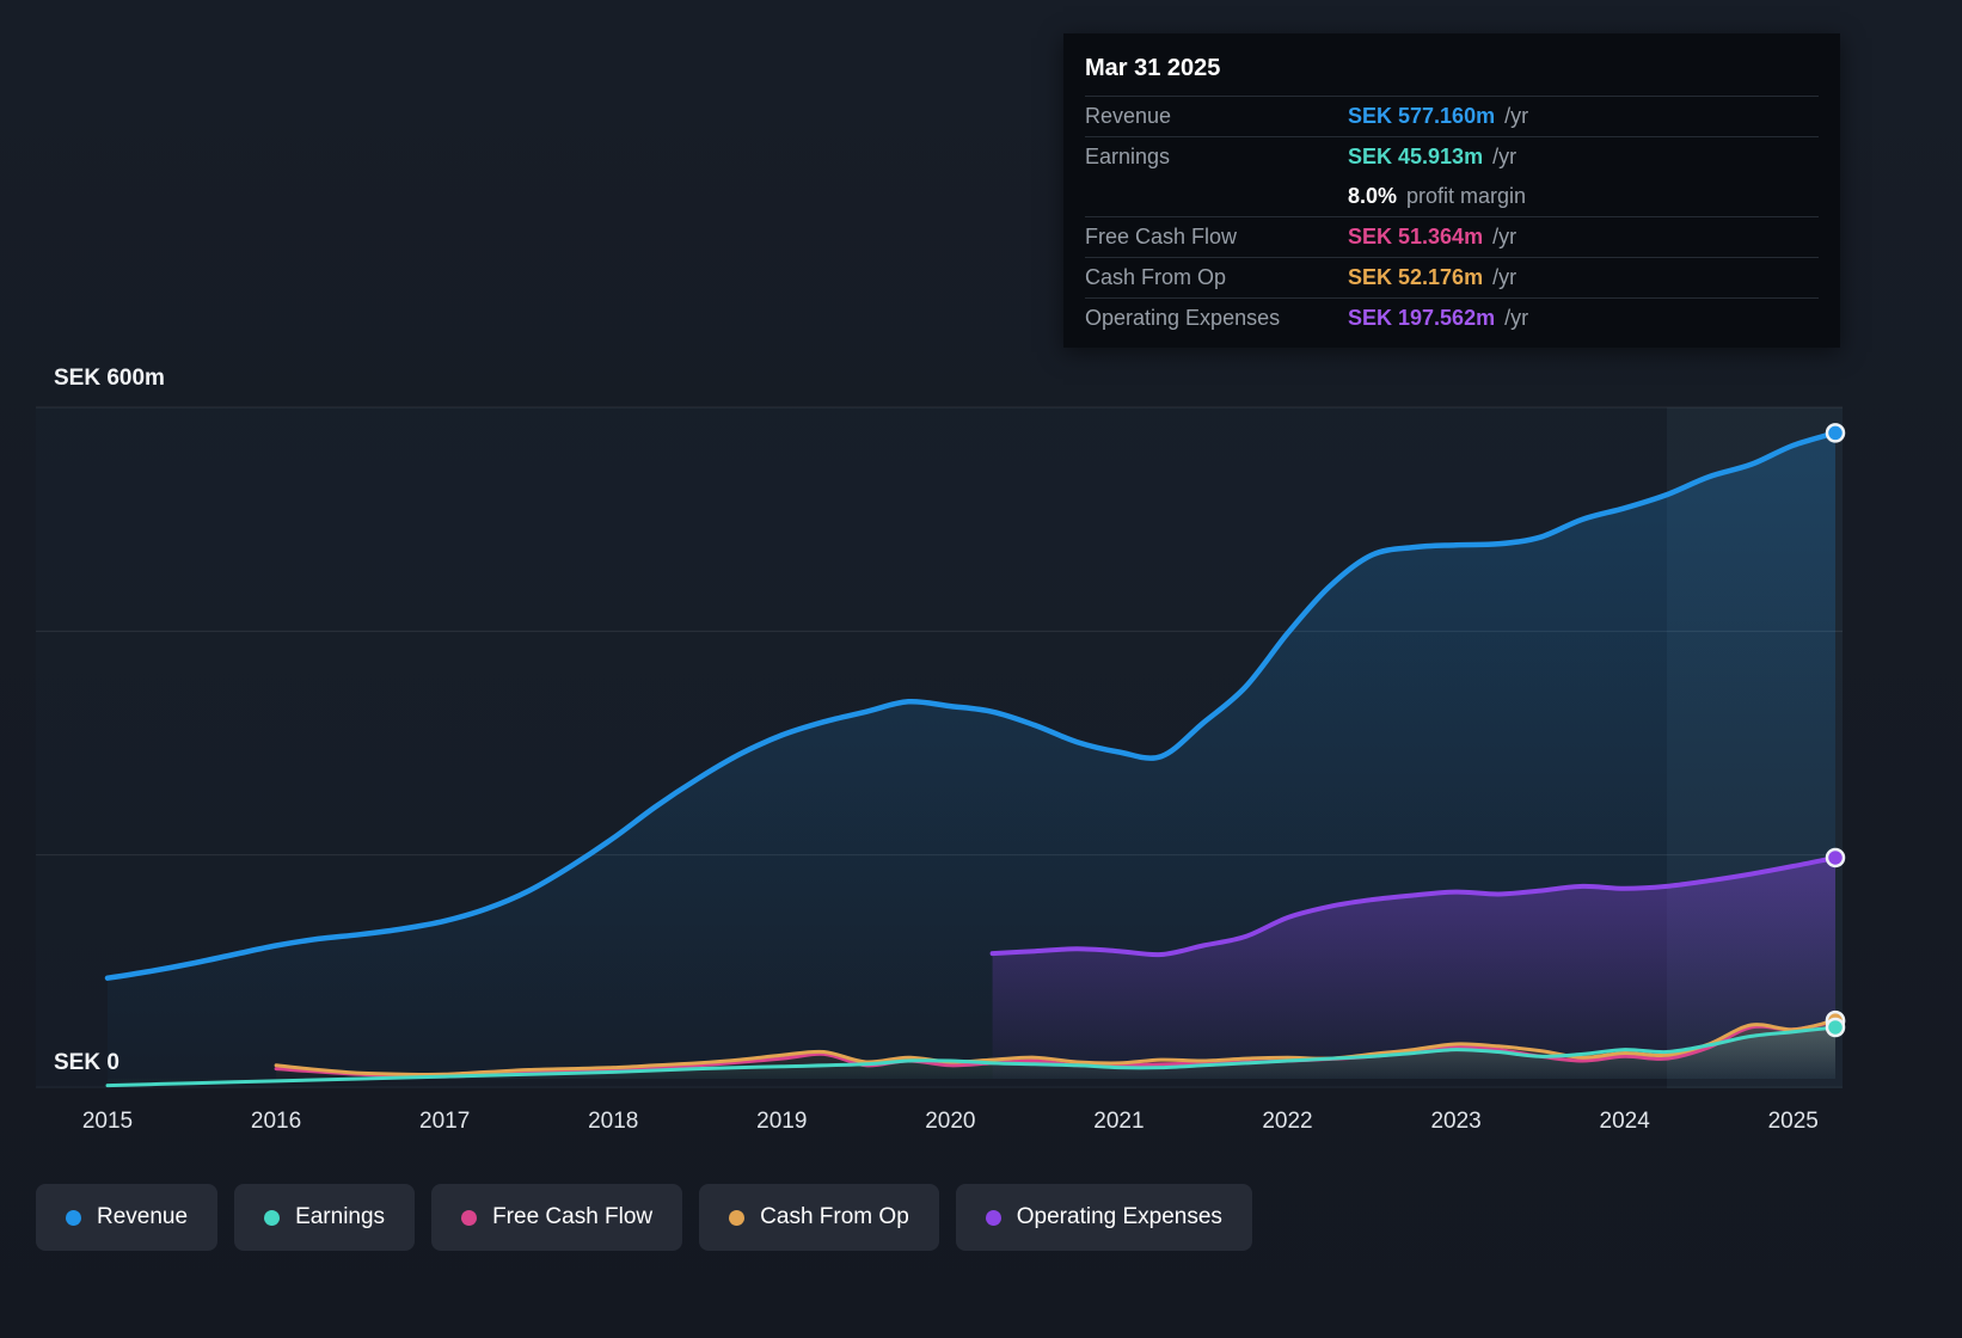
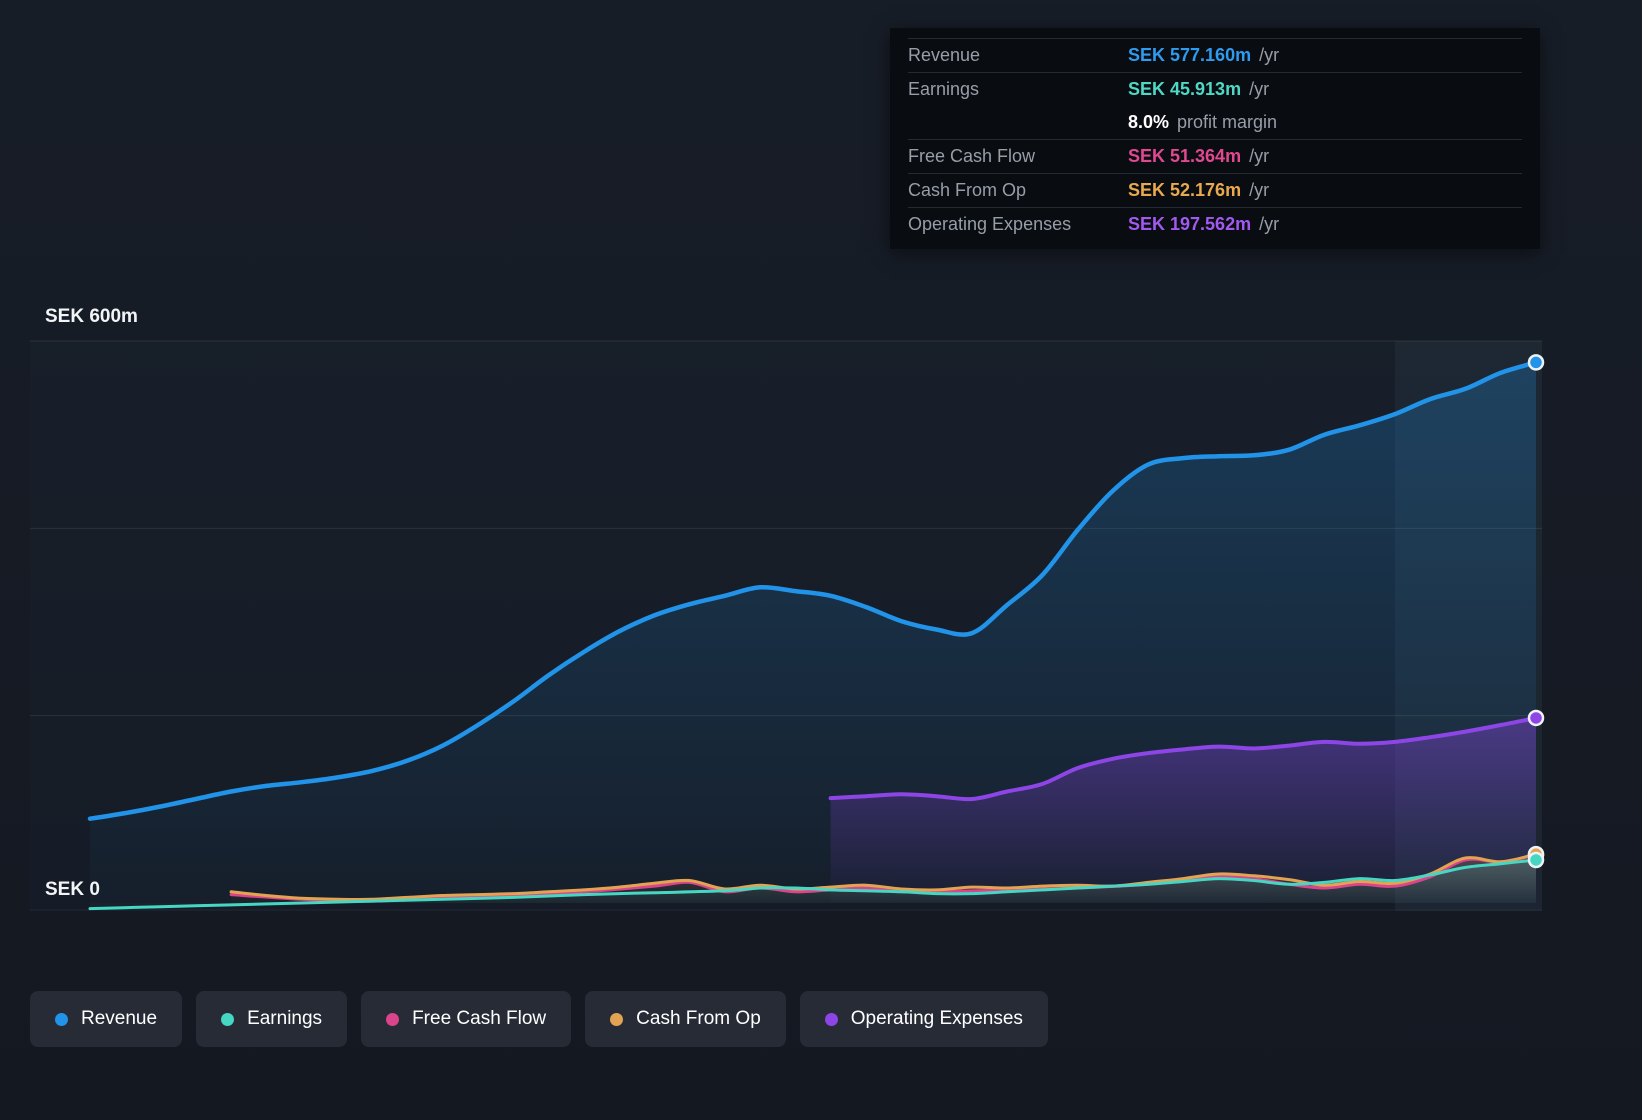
  SEK 600m
  SEK 0
- 2015
- 2016
- 2017
- 2018
- 2019
- 2020
- 2021
- 2022
- 2023
- 2024
- 2025
- Mar 31 2025
  Revenue
  SEK 577.160m
  /yr
  Earnings
  SEK 45.913m
  /yr
  8.0%
  profit margin
  Free Cash Flow
  SEK 51.364m
  /yr
  Cash From Op
  SEK 52.176m
  /yr
  Operating Expenses
  SEK 197.562m
  /yr
  Revenue
  Earnings
  Free Cash Flow
  Cash From Op
  Operating Expenses
